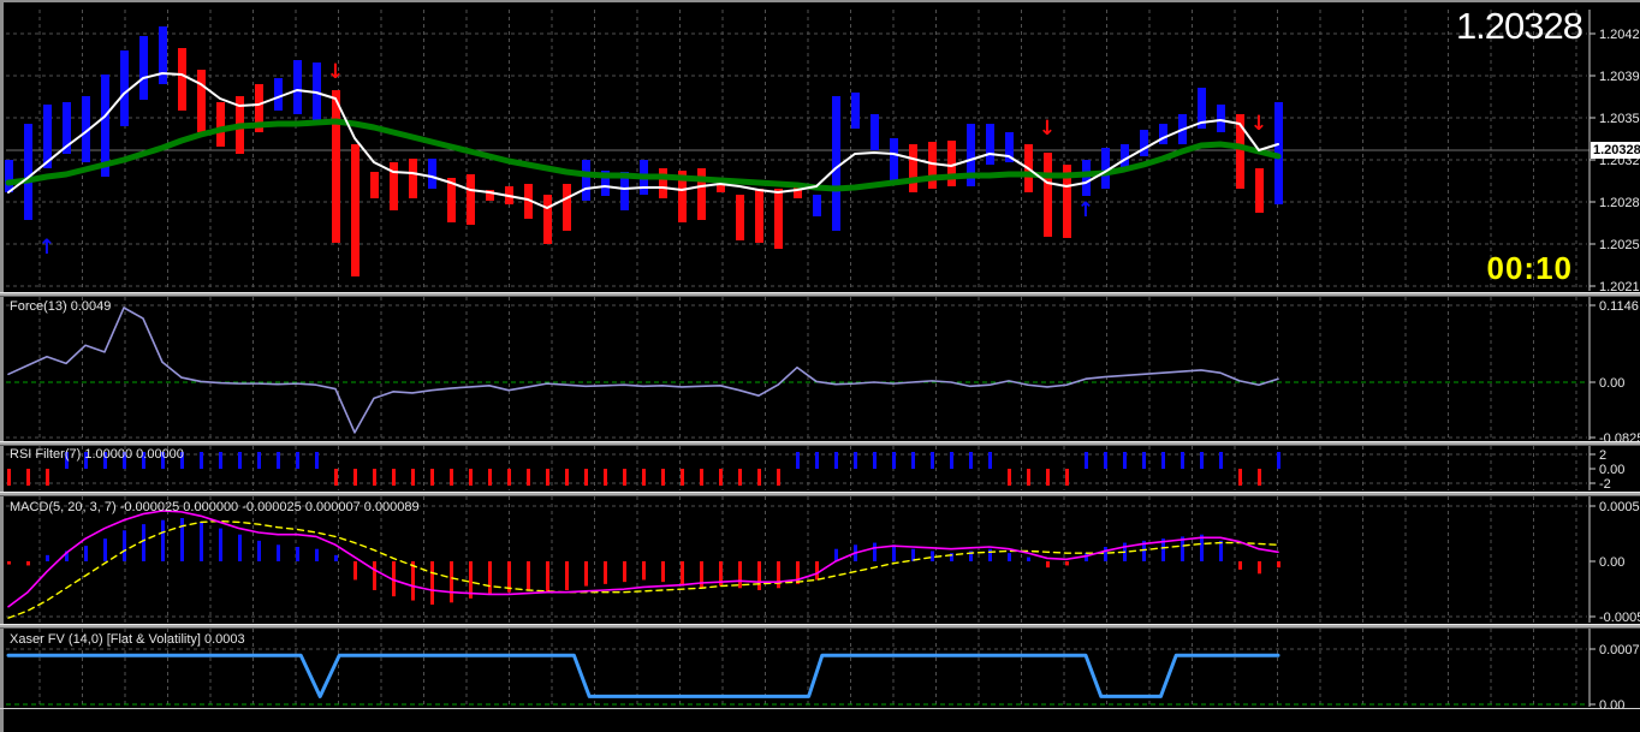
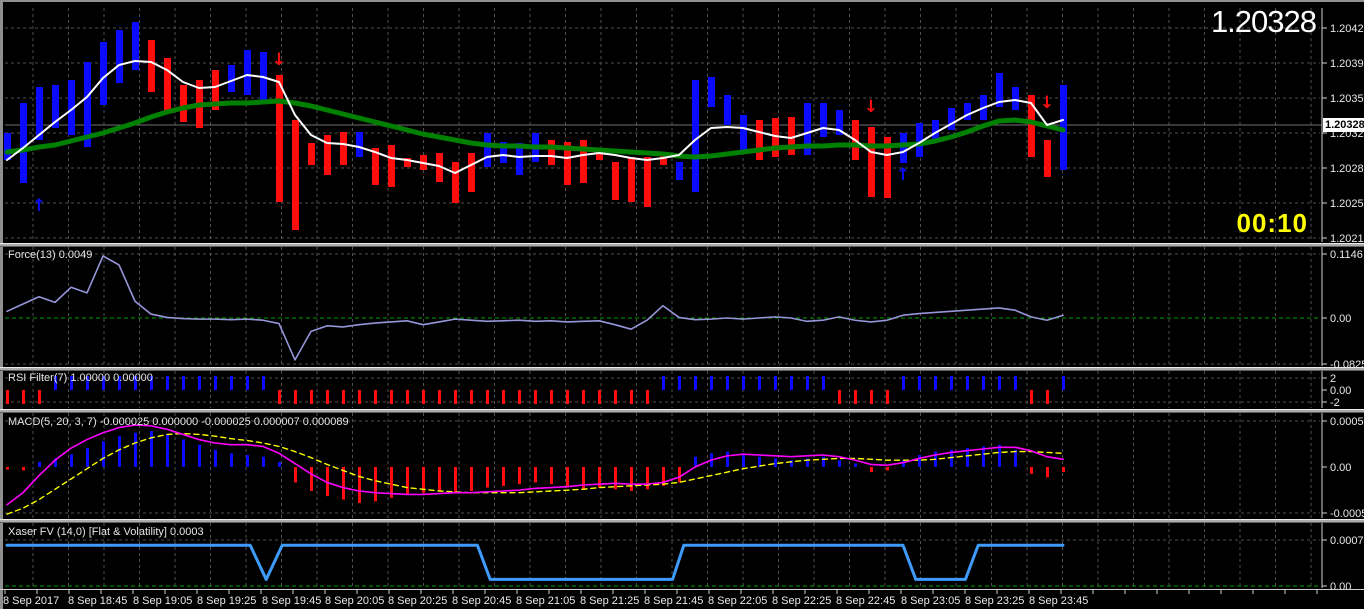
  ↑
  ↓
  ↓
  ↑
  ↓
  1.2042
  1.2039
  1.2035
  1.2032
  1.2028
  1.2025
  1.2021
  0.1146
  0.00
  -0.082
  2
  0.00
  -2
  0.0005
  0.00
  0.0007
  0.00
+ 8 Sep 2017
+ 8 Sep 18:45
+ 8 Sep 19:05
+ 8 Sep 19:25
+ 8 Sep 19:45
+ 8 Sep 20:05
+ 8 Sep 20:25
+ 8 Sep 20:45
+ 8 Sep 21:05
+ 8 Sep 21:25
+ 8 Sep 21:45
+ 8 Sep 22:05
+ 8 Sep 22:25
+ 8 Sep 22:45
+ 8 Sep 23:05
+ 8 Sep 23:25
+ 8 Sep 23:45
  1.20328
  00:10
  1.20328
  Force(13) 0.0049
  RSI Filter(7) 1.00000 0.00000
  MACD(5, 20, 3, 7) -0.000025 0.000000 -0.000025 0.000007 0.000089
  Xaser FV (14,0) [Flat & Volatility] 0.0003
